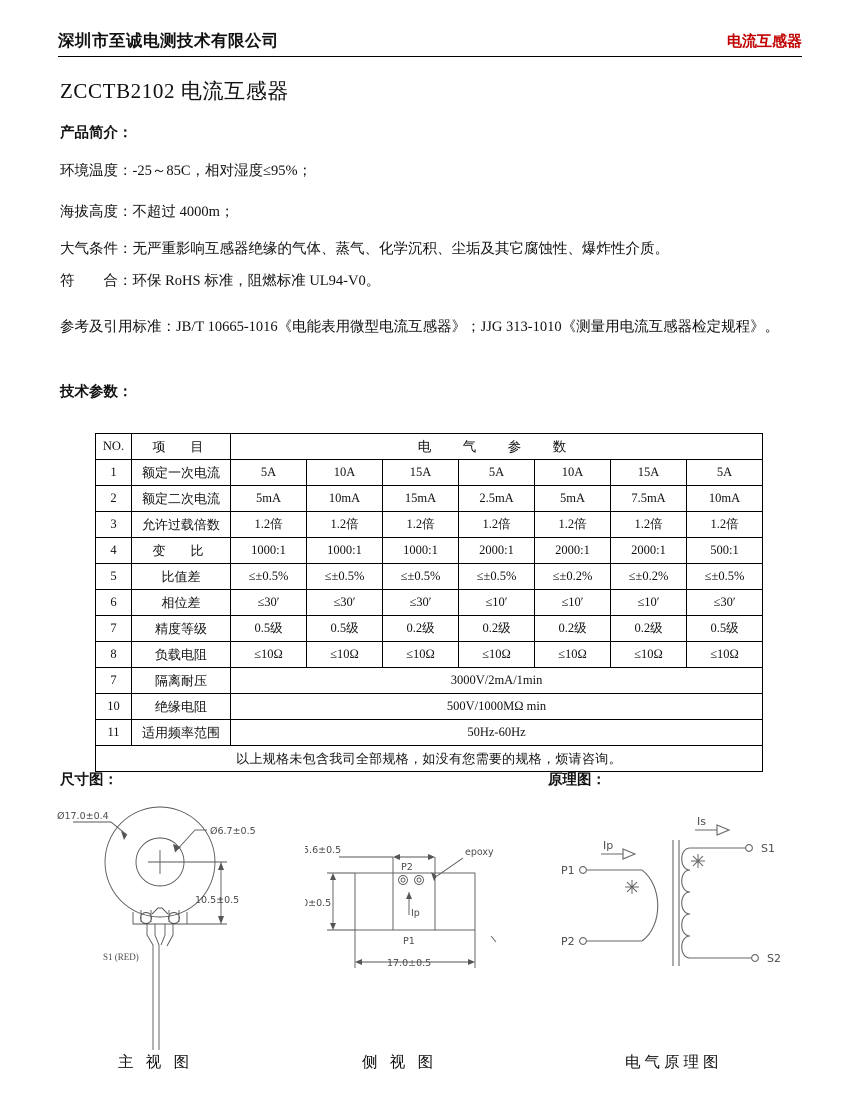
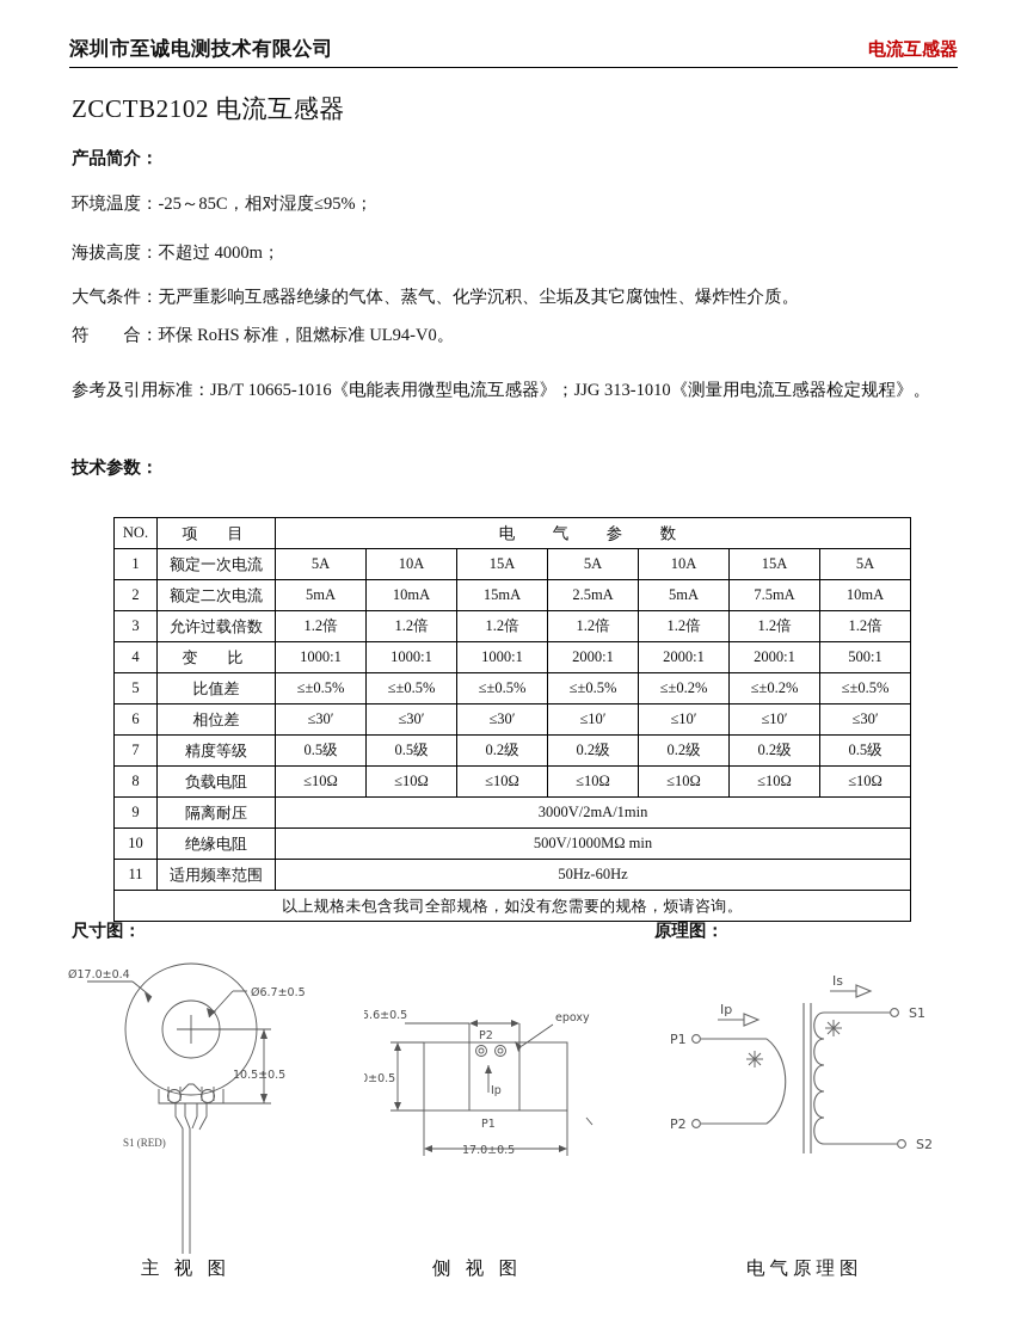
  深圳市至诚电测技术有限公司
  电流互感器
  ZCCTB2102 电流互感器
  产品简介：
  环境温度：-25～85C，相对湿度≤95%；
  海拔高度：不超过 4000m；
  大气条件：无严重影响互感器绝缘的气体、蒸气、化学沉积、尘垢及其它腐蚀性、爆炸性介质。
  符 合：环保 RoHS 标准，阻燃标准 UL94-V0。
  参考及引用标准：JB/T 10665-1016《电能表用微型电流互感器》；JJG 313-1010《测量用电流互感器检定规程》。
  技术参数：
  NO.	项 目	电 气 参 数
  1	额定一次电流	5A	10A	15A	5A	10A	15A	5A
  2	额定二次电流	5mA	10mA	15mA	2.5mA	5mA	7.5mA	10mA
  3	允许过载倍数	1.2倍	1.2倍	1.2倍	1.2倍	1.2倍	1.2倍	1.2倍
  4	变 比	1000:1	1000:1	1000:1	2000:1	2000:1	2000:1	500:1
  5	比值差	≤±0.5%	≤±0.5%	≤±0.5%	≤±0.5%	≤±0.2%	≤±0.2%	≤±0.5%
  6	相位差	≤30′	≤30′	≤30′	≤10′	≤10′	≤10′	≤30′
  7	精度等级	0.5级	0.5级	0.2级	0.2级	0.2级	0.2级	0.5级
  8	负载电阻	≤10Ω	≤10Ω	≤10Ω	≤10Ω	≤10Ω	≤10Ω	≤10Ω
- 7	隔离耐压	3000V/2mA/1min
+ 9	隔离耐压	3000V/2mA/1min
  10	绝缘电阻	500V/1000MΩ min
  11	适用频率范围	50Hz-60Hz
  以上规格未包含我司全部规格，如没有您需要的规格，烦请咨询。
  尺寸图：
  原理图：
  Ø17.0±0.4
  Ø6.7±0.5
  10.5±0.5
  S1 (RED)
  5.6±0.5
  0±0.5
  17.0±0.5
  epoxy
  P2
  P1
  Ip
  P1
  P2
  S1
  S2
  Ip
  Is
  主 视 图
  侧 视 图
  电气原理图
